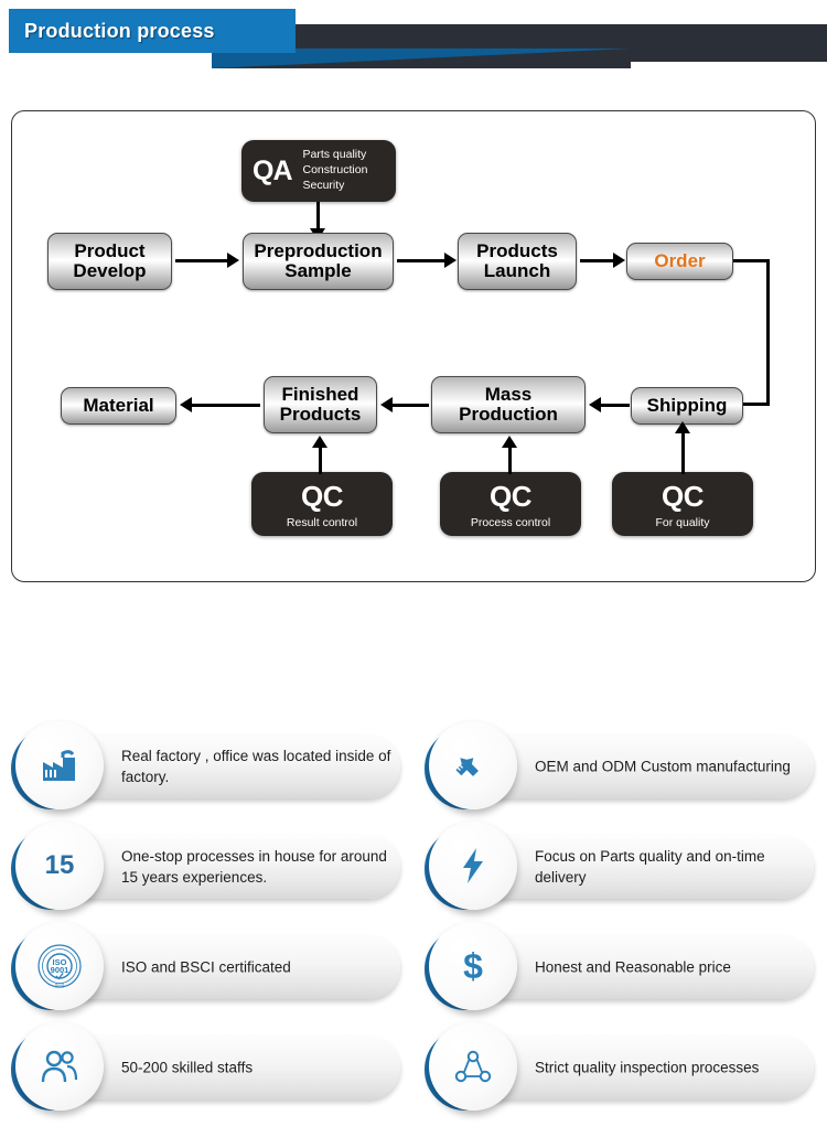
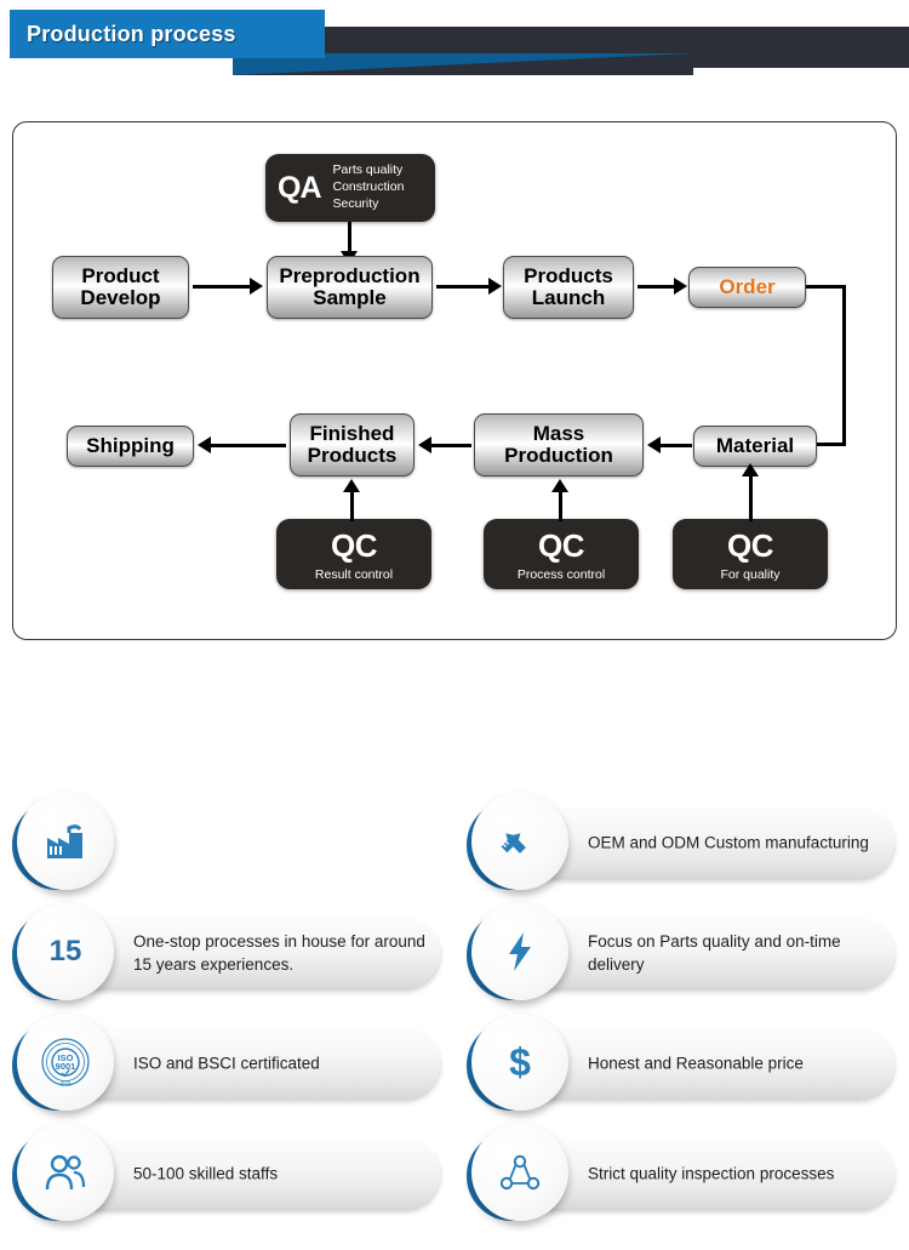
  Production process
  QA
  Parts quality
  Construction
  Security
  Product
  Develop
  Preproduction
  Sample
  Products
  Launch
  Order
- Material
+ Shipping
  Finished
  Products
  Mass
  Production
- Shipping
+ Material
  QC
  Result control
  QC
  Process control
  QC
  For quality
- Real factory , office was located inside of factory.
  One-stop processes in house for around 15 years experiences.
  15
  ISO and BSCI certificated
  ISO
  9001
- 50-200 skilled staffs
+ 50-100 skilled staffs
  OEM and ODM Custom manufacturing
  Focus on Parts quality and on-time delivery
  Honest and Reasonable price
  $
  Strict quality inspection processes
